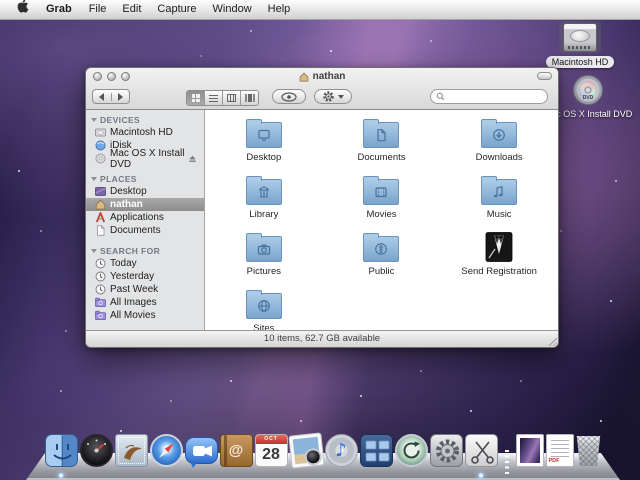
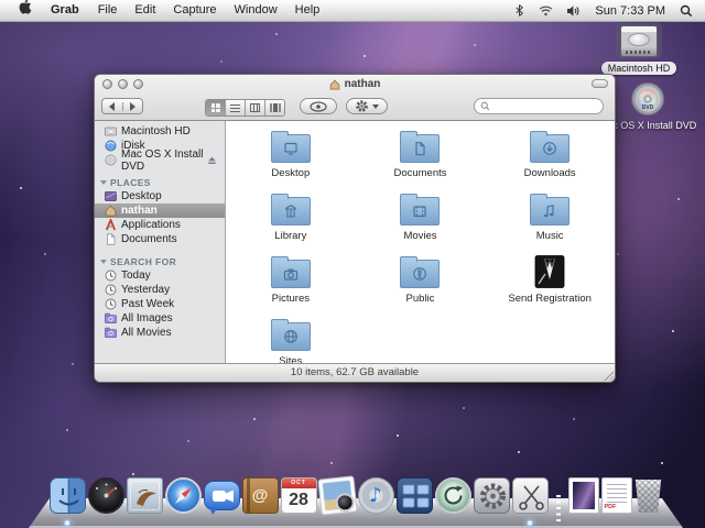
  Grab
  File
  Edit
  Capture
  Window
  Help
+ Sun 7:33 PM
  Macintosh HD
  OS X Install DVD
  nathan
- DEVICES
  Macintosh HD
  iDisk
  Mac OS X Install DVD
  PLACES
  Desktop
  nathan
  Applications
  Documents
  SEARCH FOR
  Today
  Yesterday
  Past Week
  All Images
  All Movies
  Desktop
  Documents
  Downloads
  Library
  Movies
  Music
  Pictures
  Public
  Send Registration
  Sites
  10 items, 62.7 GB available
  28
